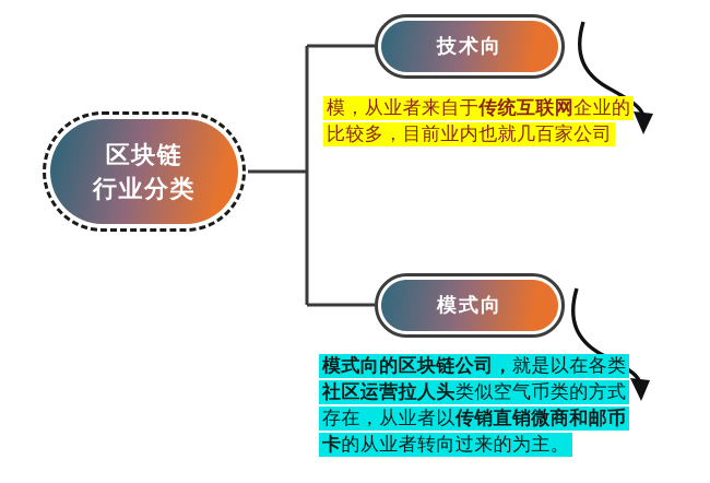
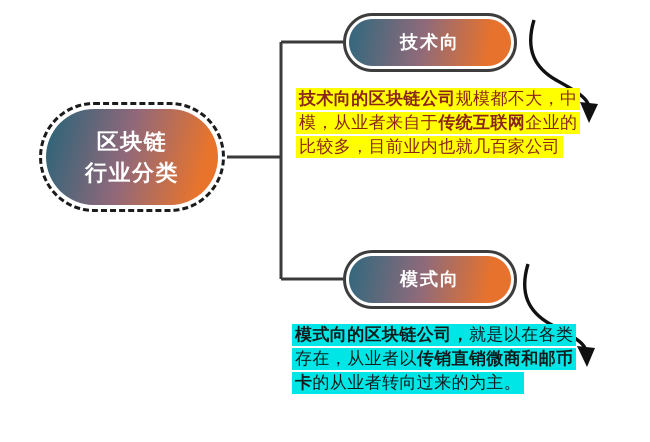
  区块链
  行业分类
  技术向
+ 技术向的区块链公司规模都不大，中
  模，从业者来自于传统互联网企业的
  比较多，目前业内也就几百家公司
  模式向
  模式向的区块链公司，就是以在各类
- 社区运营拉人头类似空气币类的方式
  存在，从业者以传销直销微商和邮币
  卡的从业者转向过来的为主。
